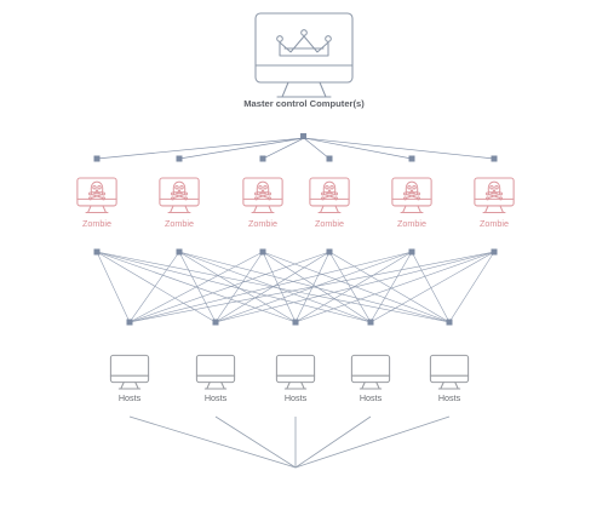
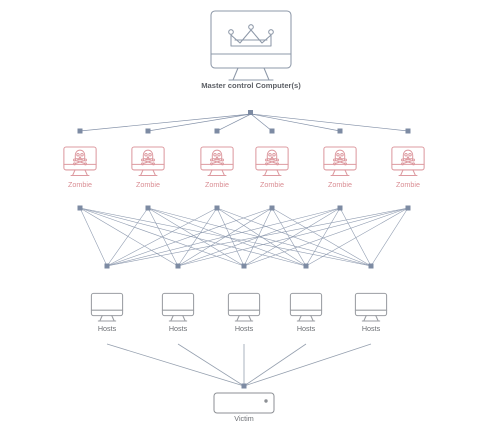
  Master control Computer(s)
  Zombie
  Zombie
  Zombie
  Zombie
  Zombie
  Zombie
  Hosts
  Hosts
  Hosts
  Hosts
  Hosts
+ Victim
